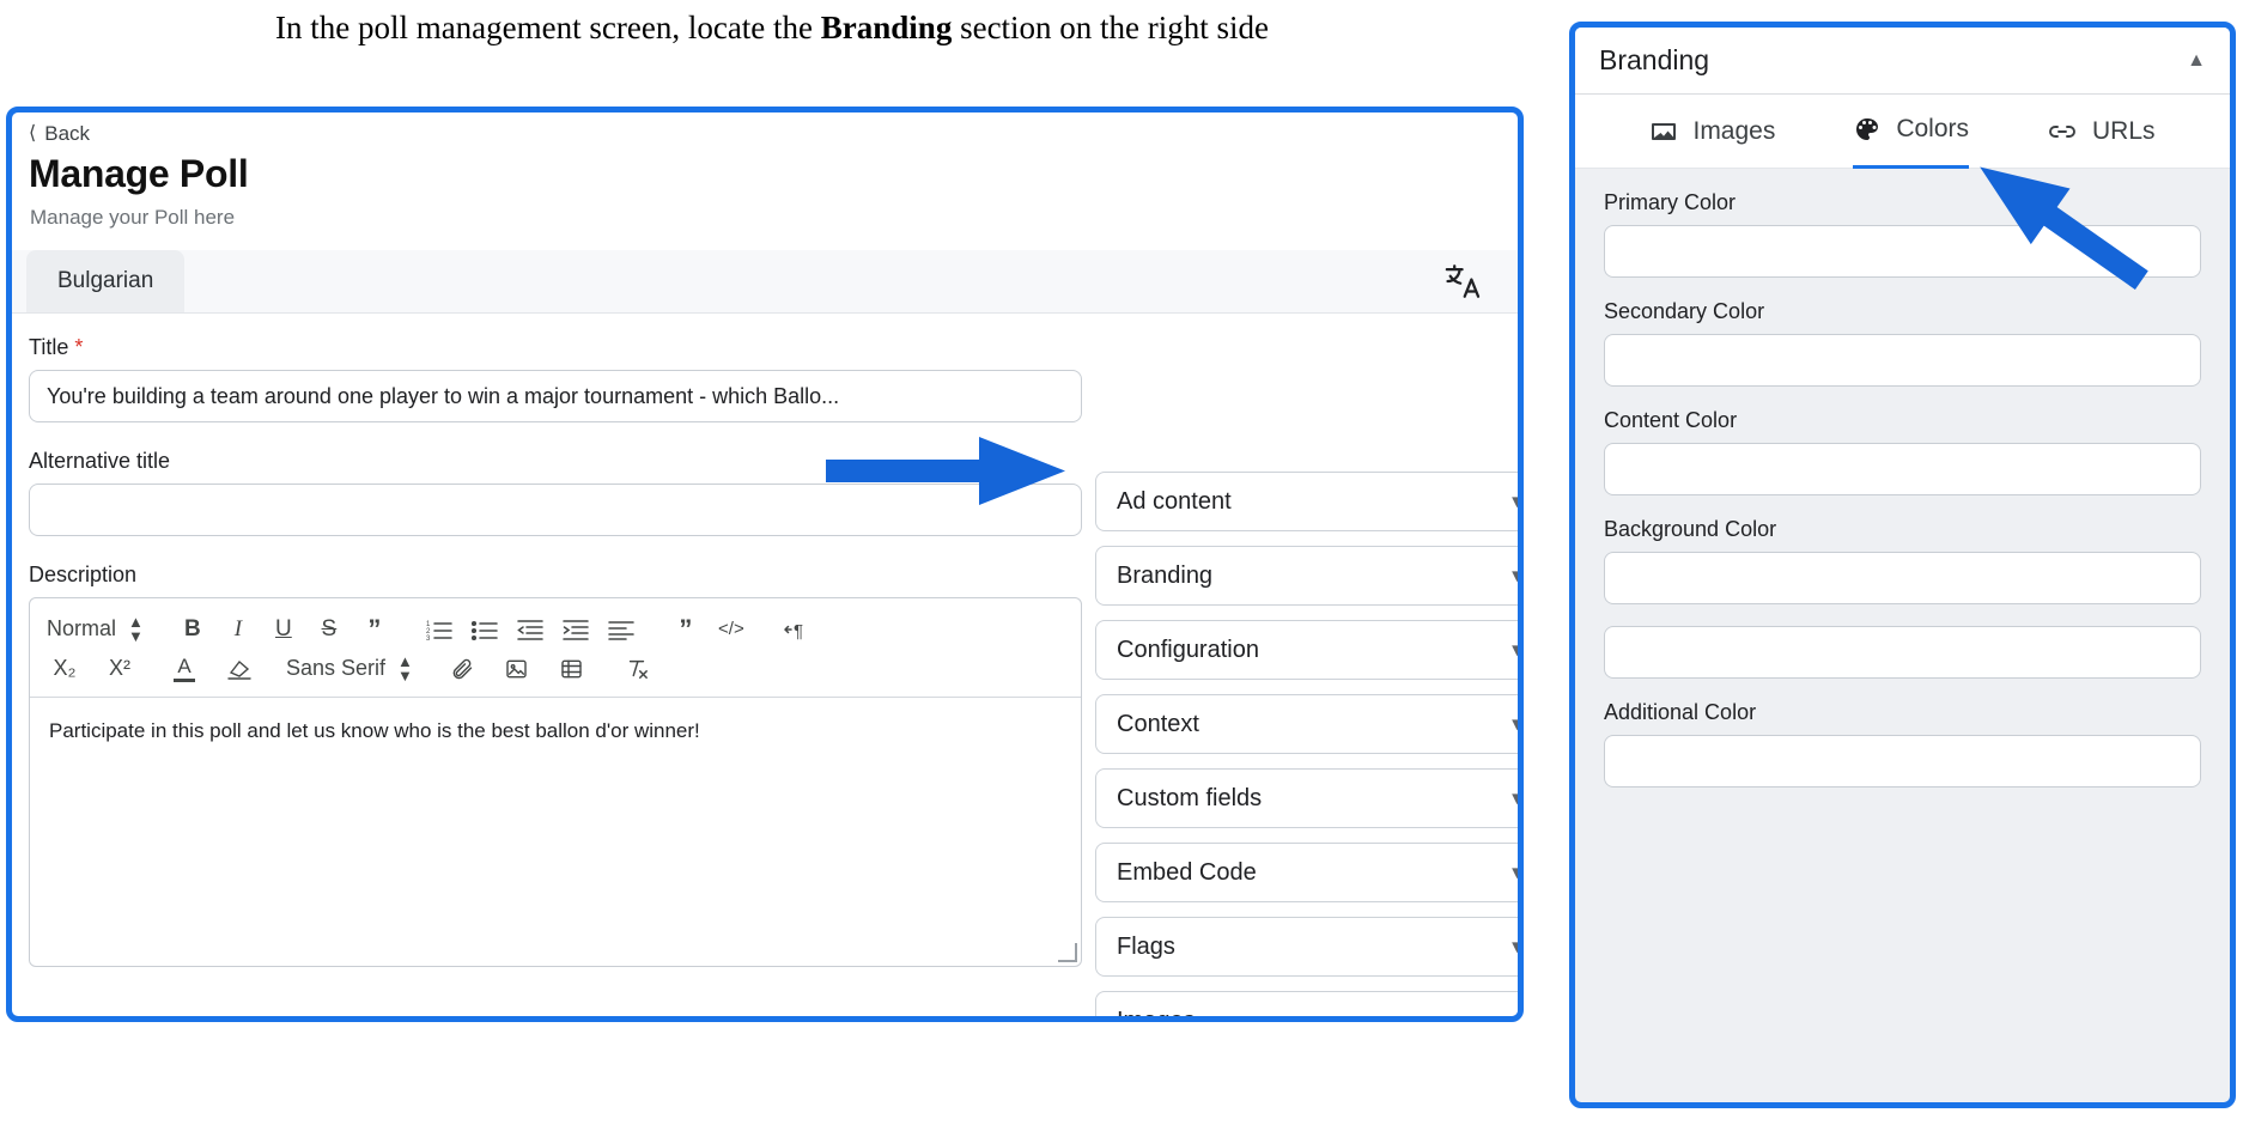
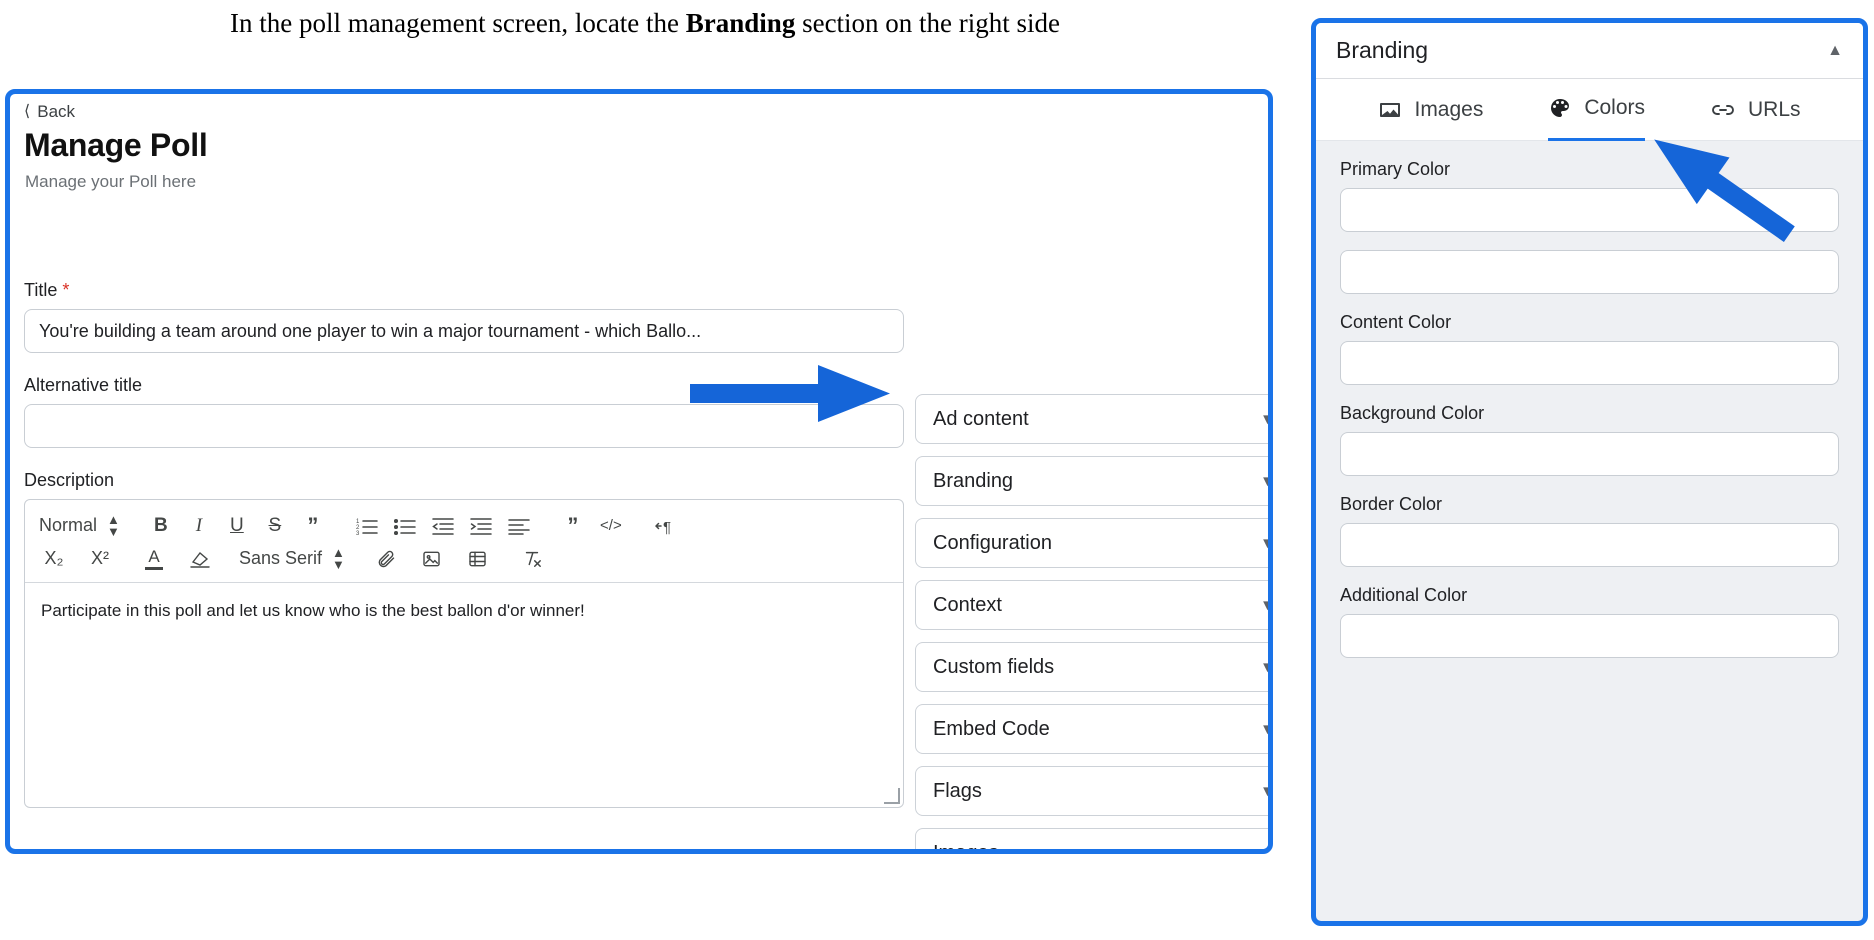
  In the poll management screen, locate the Branding section on the right side
  ⟨
  Back
  Manage Poll
  Manage your Poll here
- Bulgarian
  Title *
  You're building a team around one player to win a major tournament - which Ballo...
  Alternative title
  Description
  Normal
  ▲
  ▼
  B
  I
  U
  S
  ”
  ”
  </>
  ¶
  X₂
  X²
  A
  Sans Serif
  ▲
  ▼
  Participate in this poll and let us know who is the best ballon d'or winner!
  Ad content
  ▼
  Branding
  ▼
  Configuration
  ▼
  Context
  ▼
  Custom fields
  ▼
  Embed Code
  ▼
  Flags
  ▼
  Branding
  ▲
  Images
  Colors
  URLs
  Primary Color
- Secondary Color
  Content Color
  Background Color
+ Border Color
  Additional Color
